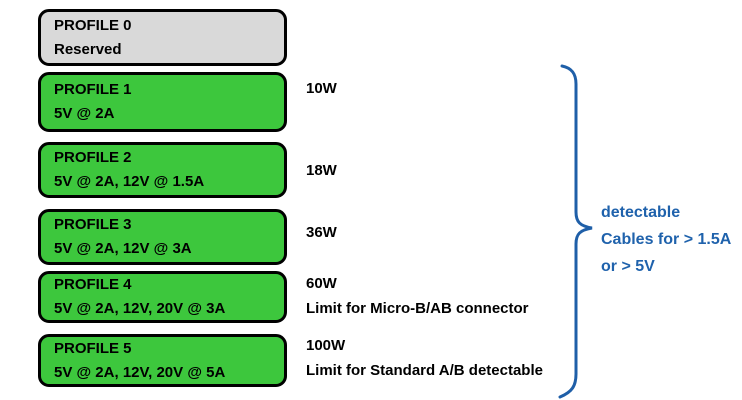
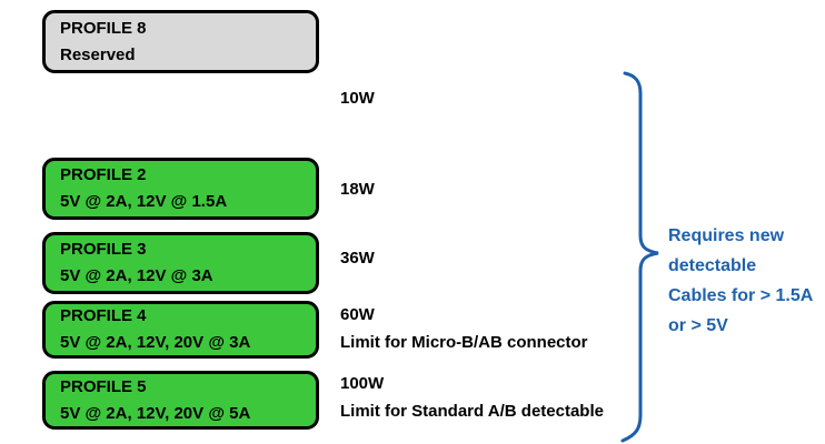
- PROFILE 0
+ PROFILE 8
  Reserved
- PROFILE 1
- 5V @ 2A
  PROFILE 2
  5V @ 2A, 12V @ 1.5A
  PROFILE 3
  5V @ 2A, 12V @ 3A
  PROFILE 4
  5V @ 2A, 12V, 20V @ 3A
  PROFILE 5
  5V @ 2A, 12V, 20V @ 5A
  10W
  18W
  36W
  60W
  Limit for Micro-B/AB connector
  100W
  Limit for Standard A/B detectable
+ Requires new
  detectable
  Cables for > 1.5A
  or > 5V
